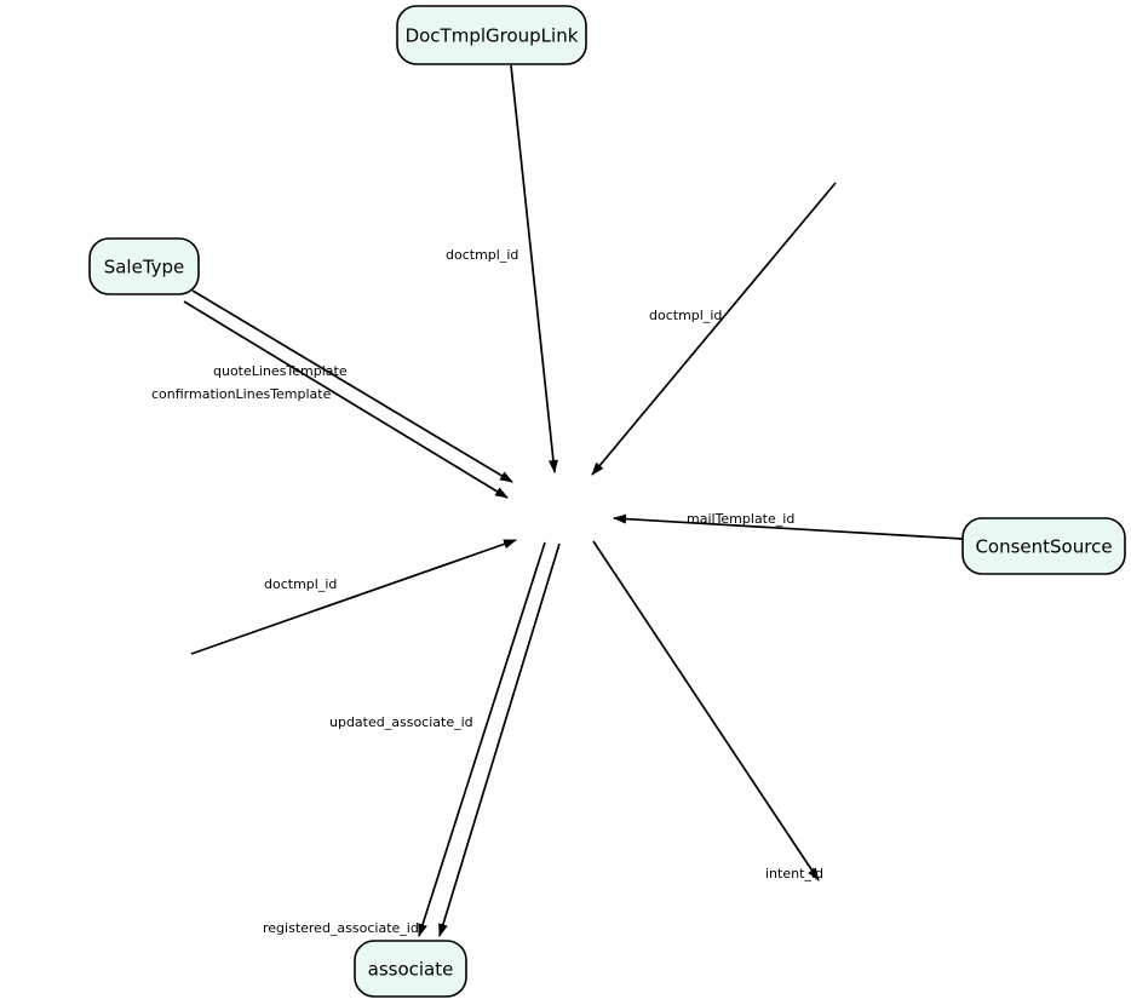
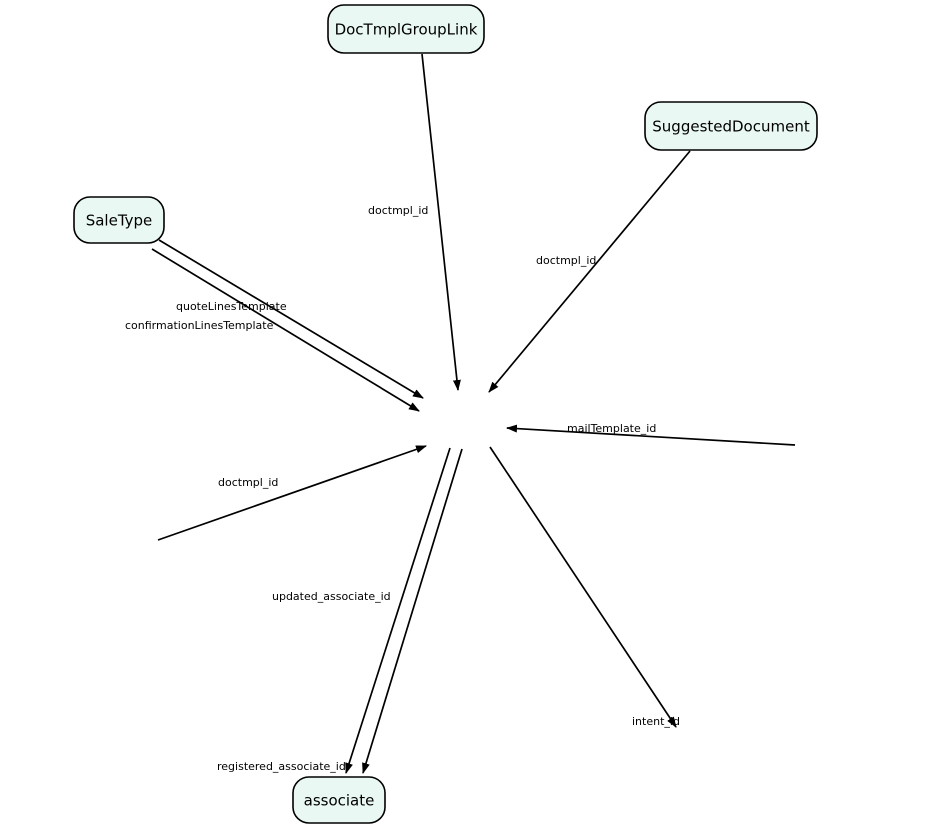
  doctmpl_id
  doctmpl_id
  quoteLinesTemplate
  confirmationLinesTemplate
  mailTemplate_id
  doctmpl_id
  updated_associate_id
  registered_associate_id
  intent_id
  DocTmplGroupLink
+ SuggestedDocument
  SaleType
- ConsentSource
  associate
